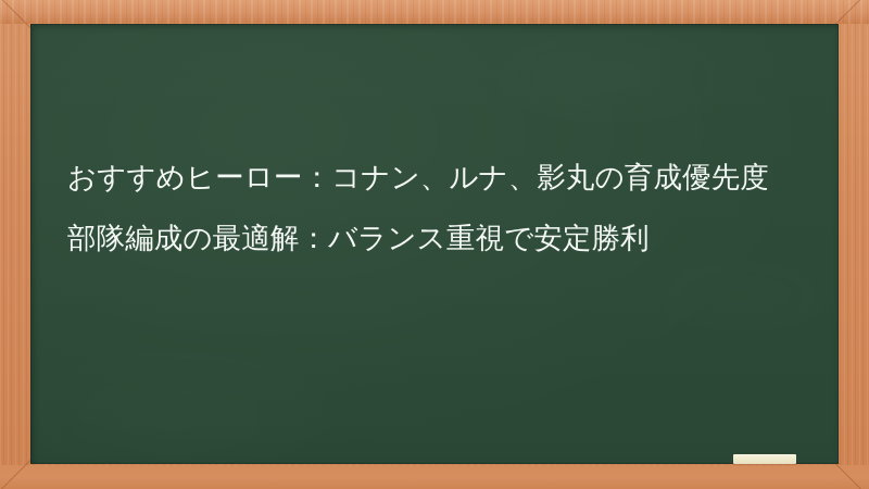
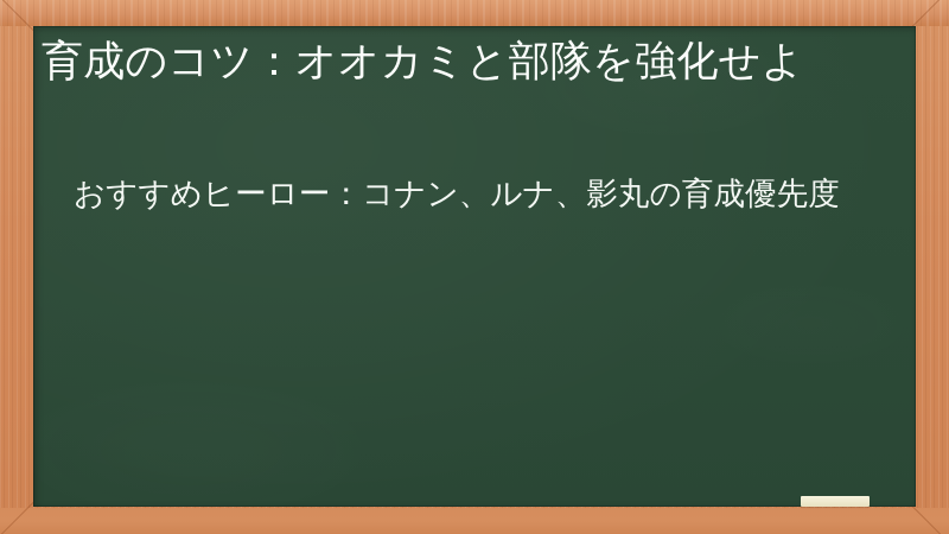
+ 育成のコツ：オオカミと部隊を強化せよ
  おすすめヒーロー：コナン、ルナ、影丸の育成優先度
- 部隊編成の最適解：バランス重視で安定勝利
